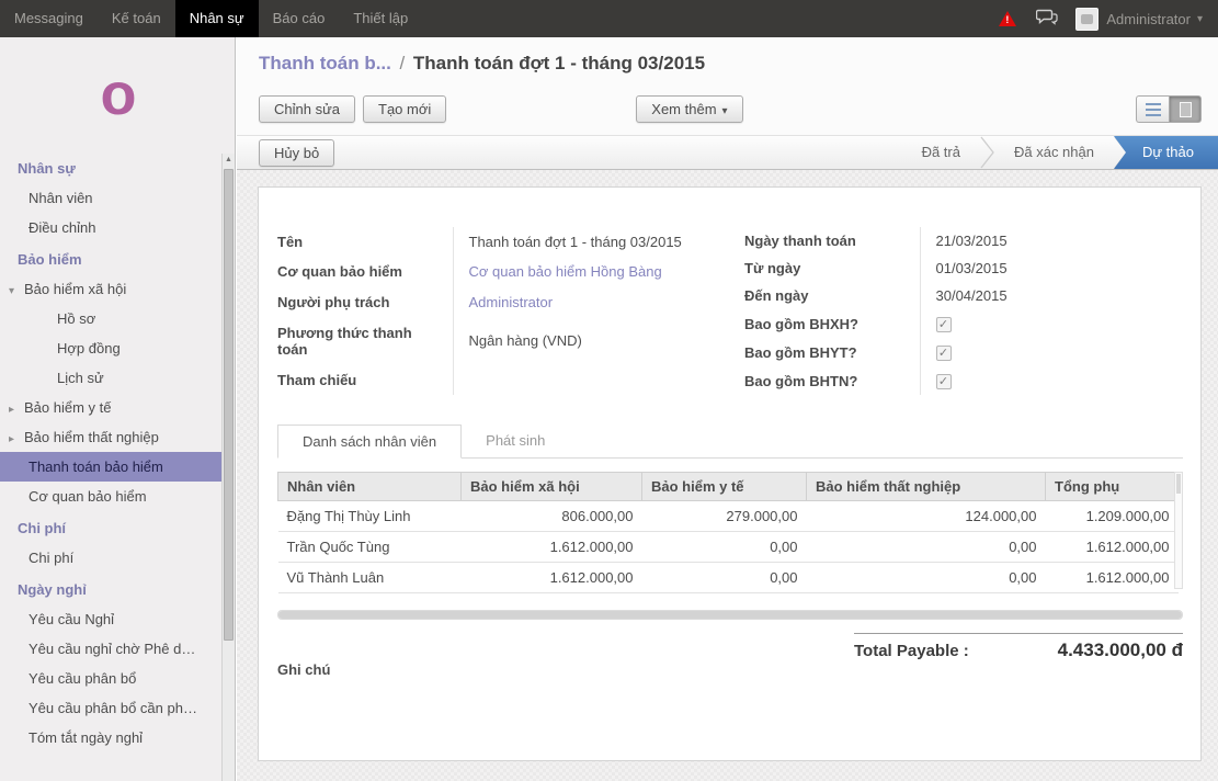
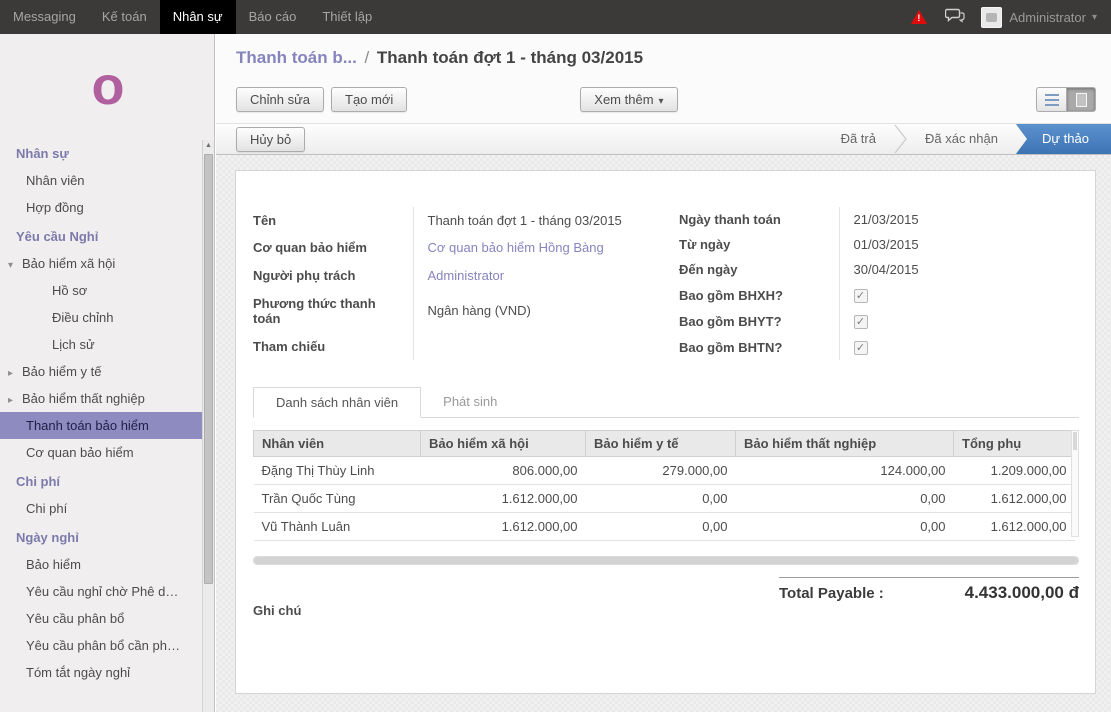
  Messaging
  Kế toán
  Nhân sự
  Báo cáo
  Thiết lập
  !
  Administrator
  ▾
  o
  Nhân sự
  Nhân viên
- Điều chỉnh
+ Hợp đồng
- Bảo hiểm
+ Yêu cầu Nghỉ
  ▾ Bảo hiểm xã hội
  Hồ sơ
- Hợp đồng
+ Điều chỉnh
  Lịch sử
  ▸ Bảo hiểm y tế
  ▸ Bảo hiểm thất nghiệp
  Thanh toán bảo hiểm
  Cơ quan bảo hiểm
  Chi phí
  Chi phí
  Ngày nghỉ
- Yêu cầu Nghỉ
+ Bảo hiểm
  Yêu cầu nghỉ chờ Phê d…
  Yêu cầu phân bổ
  Yêu cầu phân bổ cần ph…
  Tóm tắt ngày nghỉ
  Thanh toán b... / Thanh toán đợt 1 - tháng 03/2015
  Chỉnh sửa
  Tạo mới
  Xem thêm ▾
  Hủy bỏ
  Đã trả
  Đã xác nhận
  Dự thảo
  Tên	Thanh toán đợt 1 - tháng 03/2015
  Cơ quan bảo hiểm	Cơ quan bảo hiểm Hồng Bàng
  Người phụ trách	Administrator
  Phương thức thanh toán	Ngân hàng (VND)
  Tham chiếu
  Ngày thanh toán	21/03/2015
  Từ ngày	01/03/2015
  Đến ngày	30/04/2015
  Bao gồm BHXH?	✓
  Bao gồm BHYT?	✓
  Bao gồm BHTN?	✓
  Danh sách nhân viên
  Phát sinh
  Nhân viên	Bảo hiểm xã hội	Bảo hiểm y tế	Bảo hiểm thất nghiệp	Tổng phụ
  Đặng Thị Thùy Linh	806.000,00	279.000,00	124.000,00	1.209.000,00
  Trần Quốc Tùng	1.612.000,00	0,00	0,00	1.612.000,00
  Vũ Thành Luân	1.612.000,00	0,00	0,00	1.612.000,00
  Total Payable :
  4.433.000,00 đ
  Ghi chú
